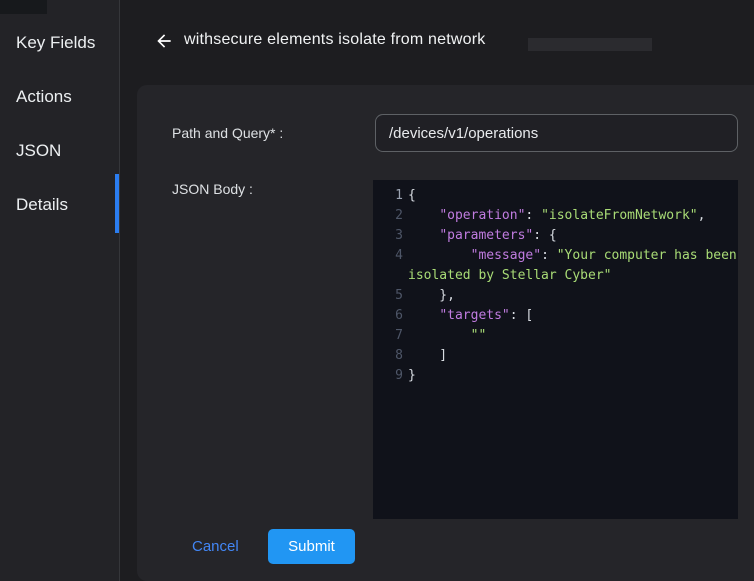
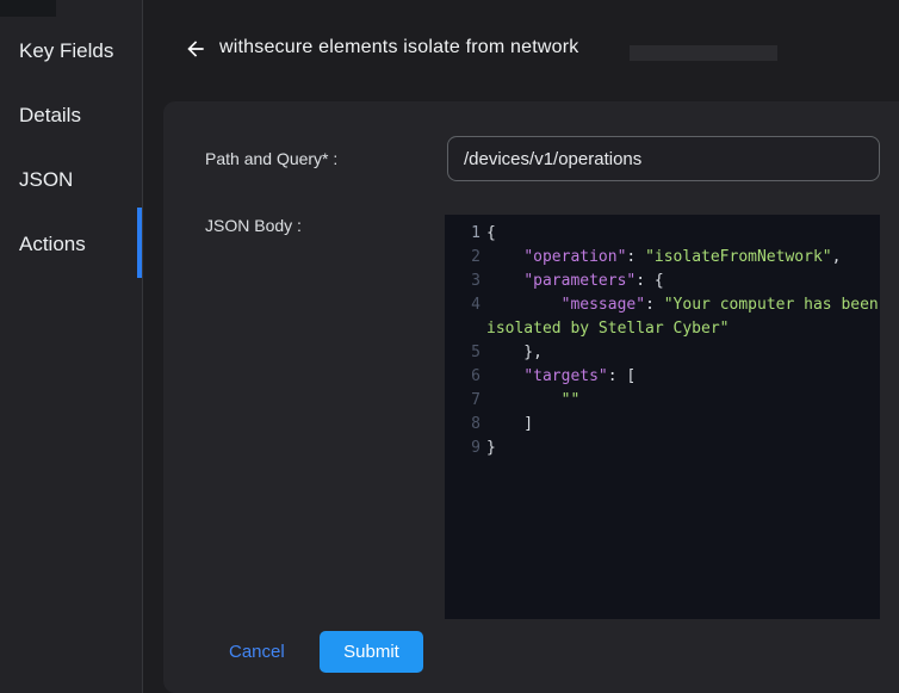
  Key Fields
- Actions
+ Details
  JSON
- Details
+ Actions
  withsecure elements isolate from network
  Path and Query* :
  /devices/v1/operations
  JSON Body :
  1
  {
  2
  "operation": "isolateFromNetwork",
  3
  "parameters": {
  4
  "message": "Your computer has been
  isolated by Stellar Cyber"
  5
  },
  6
  "targets": [
  7
  ""
  8
  ]
  9
  }
  Cancel
  Submit
